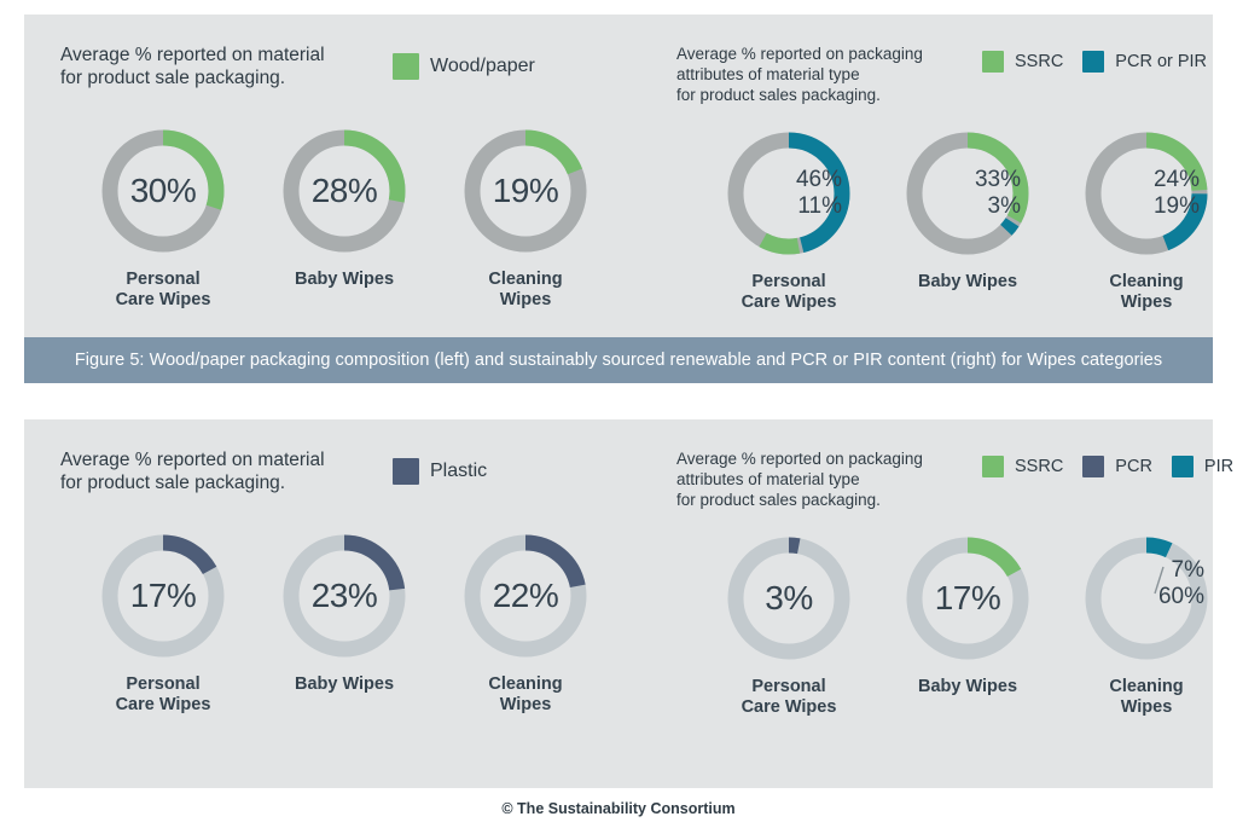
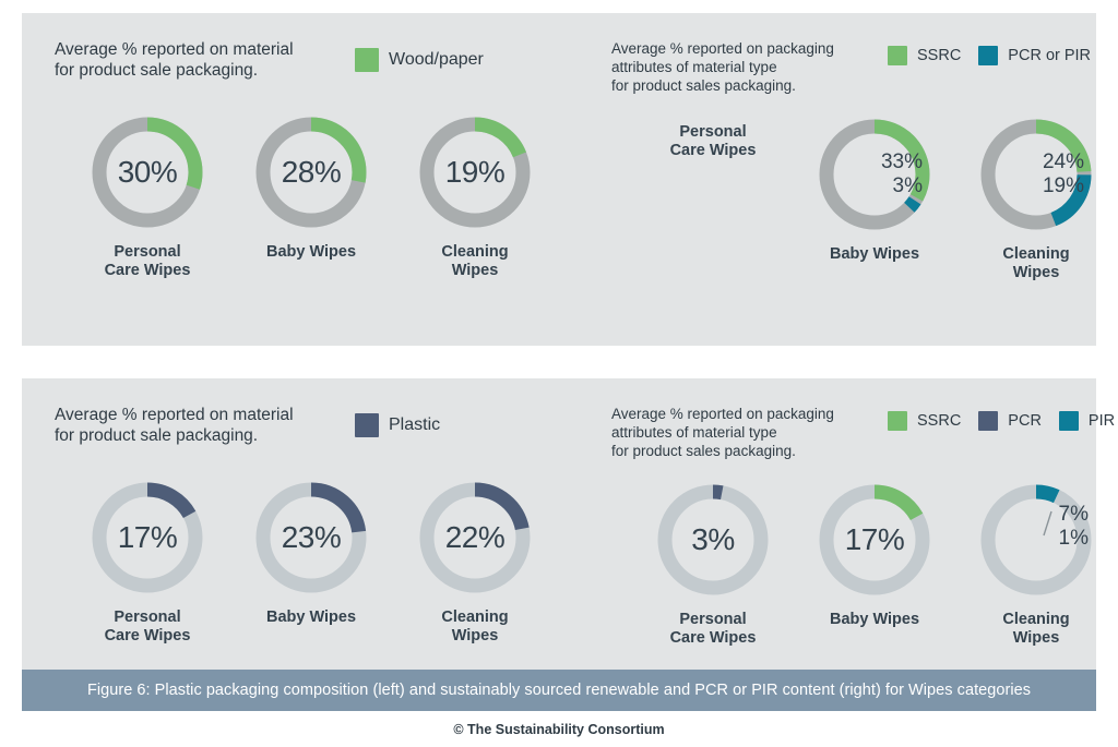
  Average % reported on material
  for product sale packaging.
  Wood/paper
  30%
  Personal
  Care Wipes
  28%
  Baby Wipes
  19%
  Cleaning
  Wipes
  Average % reported on packaging
  attributes of material type
  for product sales packaging.
  SSRC
  PCR or PIR
- 46%
- 11%
  Personal
  Care Wipes
  33%
  3%
  Baby Wipes
  24%
  19%
  Cleaning
  Wipes
- Figure 5: Wood/paper packaging composition (left) and sustainably sourced renewable and PCR or PIR content (right) for Wipes categories
  Average % reported on material
  for product sale packaging.
  Plastic
  17%
  Personal
  Care Wipes
  23%
  Baby Wipes
  22%
  Cleaning
  Wipes
  Average % reported on packaging
  attributes of material type
  for product sales packaging.
  SSRC
  PCR
  PIR
  3%
  Personal
  Care Wipes
  17%
  Baby Wipes
  7%
- 60%
+ 1%
  Cleaning
  Wipes
+ Figure 6: Plastic packaging composition (left) and sustainably sourced renewable and PCR or PIR content (right) for Wipes categories
  © The Sustainability Consortium
